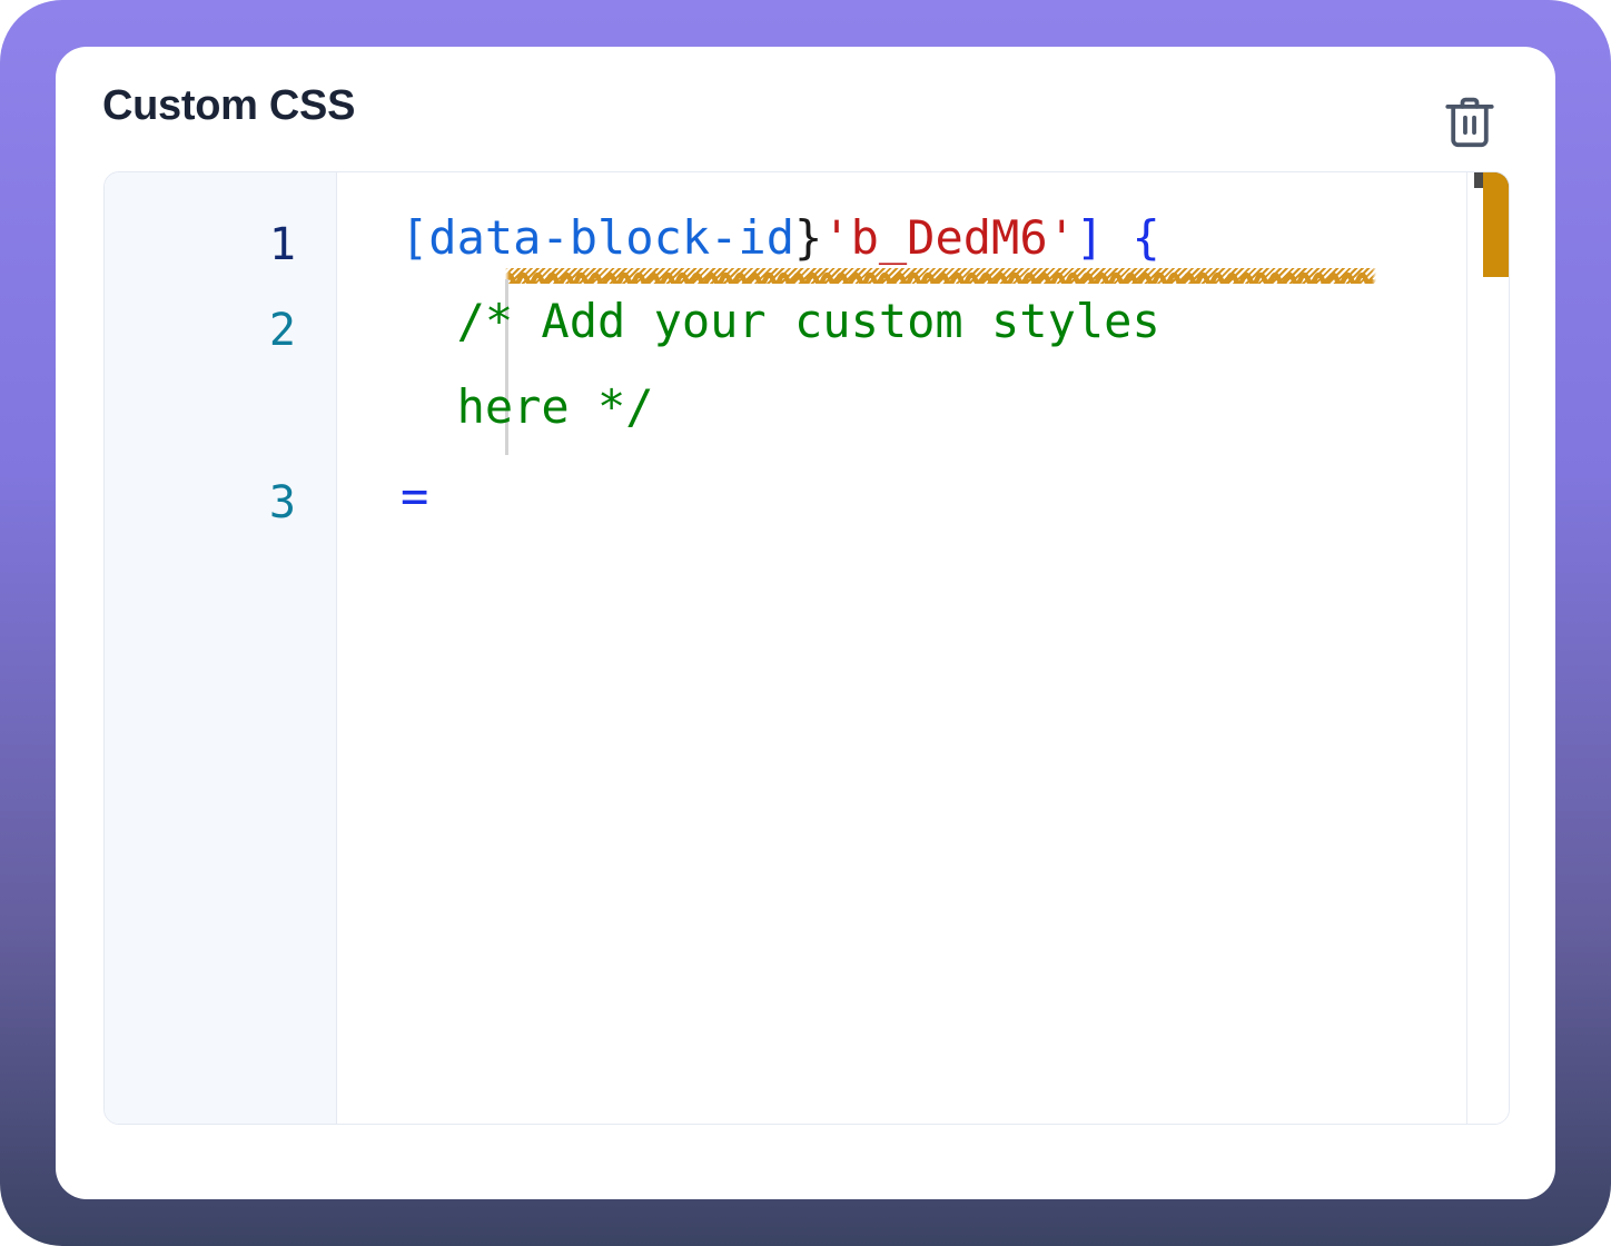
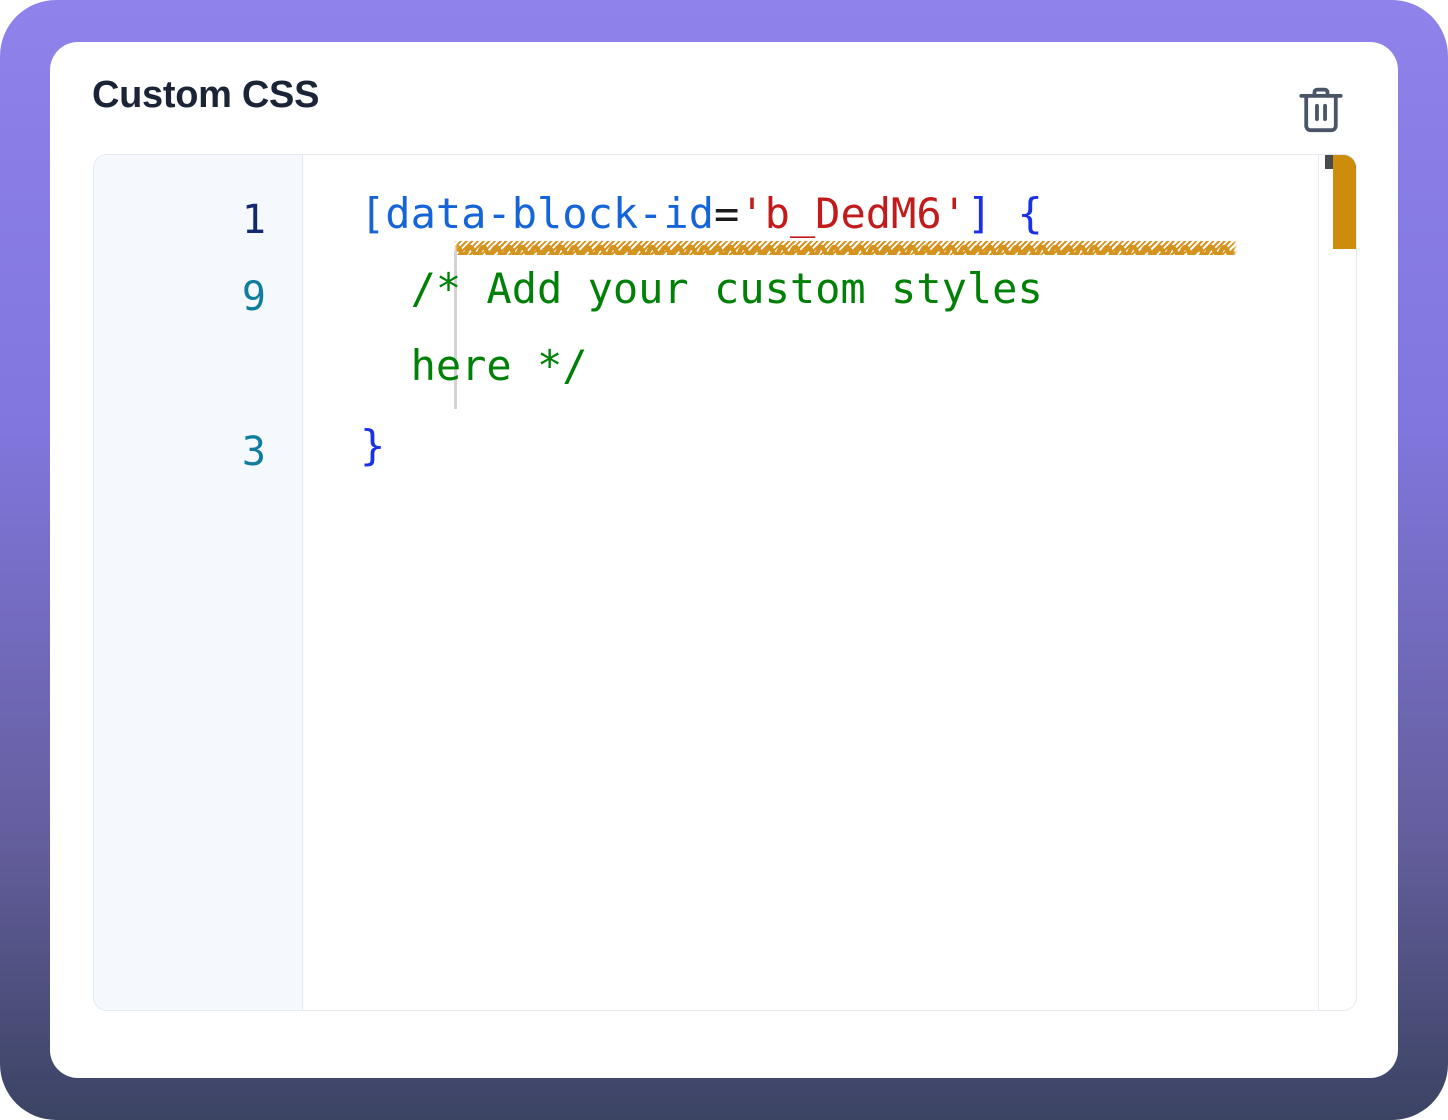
  Custom CSS
  1
- 2
+ 9
  3
- [data-block-id}'b_DedM6'] {
+ [data-block-id='b_DedM6'] {
  /* Add your custom styles
  here */
- =
+ }
